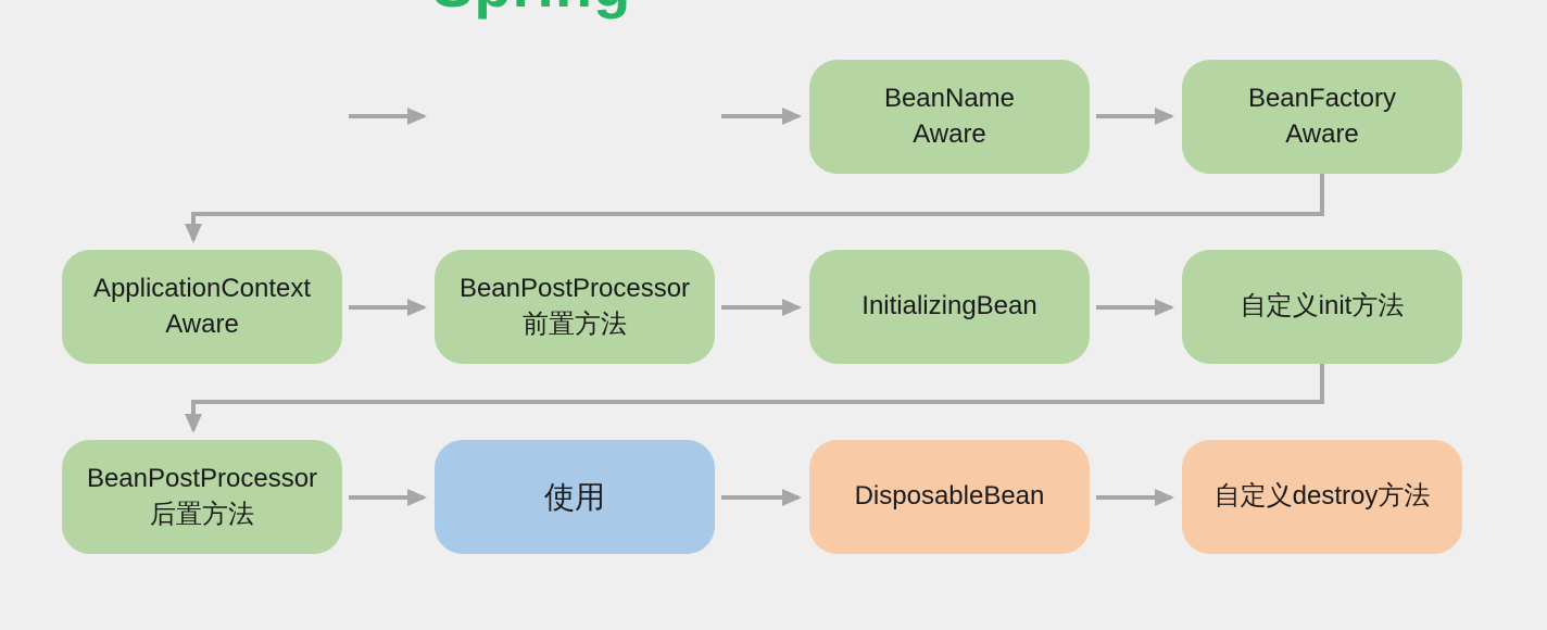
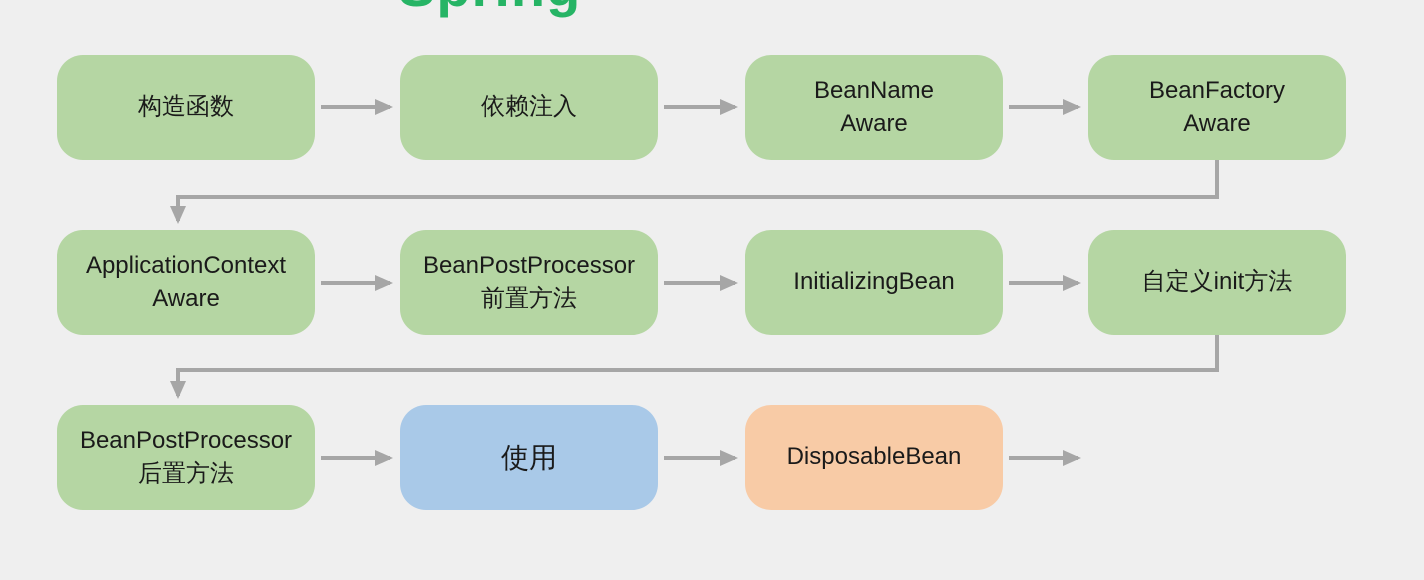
+ 构造函数
+ 依赖注入
  BeanName
  Aware
  BeanFactory
  Aware
  ApplicationContext
  Aware
  BeanPostProcessor
  前置方法
  InitializingBean
  自定义init方法
  BeanPostProcessor
  后置方法
  使用
  DisposableBean
- 自定义destroy方法
